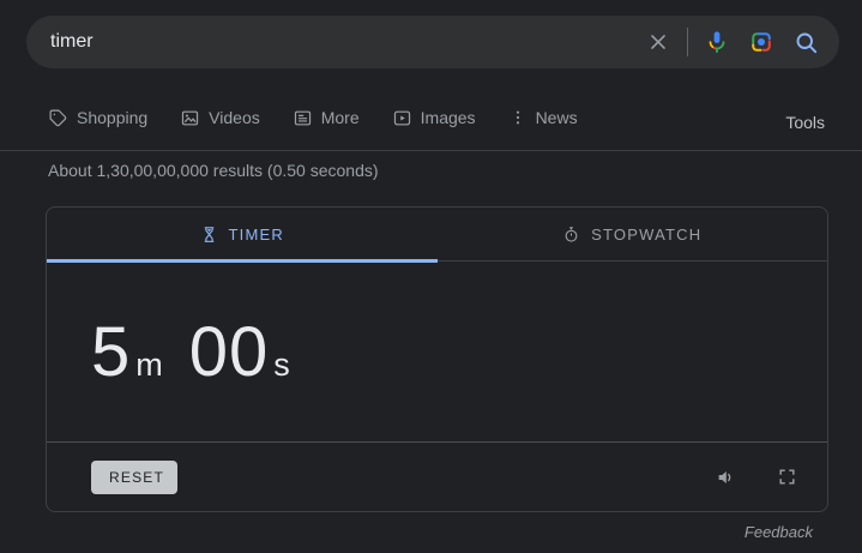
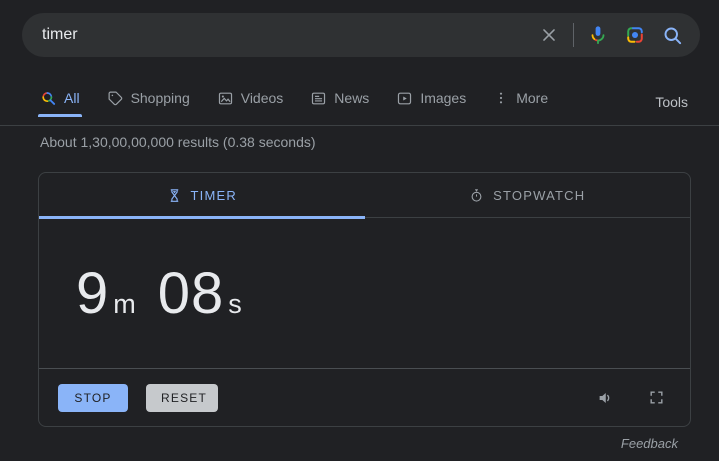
  timer
+ All
  Shopping
  Videos
- More
+ News
  Images
- News
+ More
  Tools
- About 1,30,00,00,000 results (0.50 seconds)
+ About 1,30,00,00,000 results (0.38 seconds)
  TIMER
  STOPWATCH
- 5
+ 9
  m
- 00
+ 08
  s
+ STOP
  RESET
  Feedback
